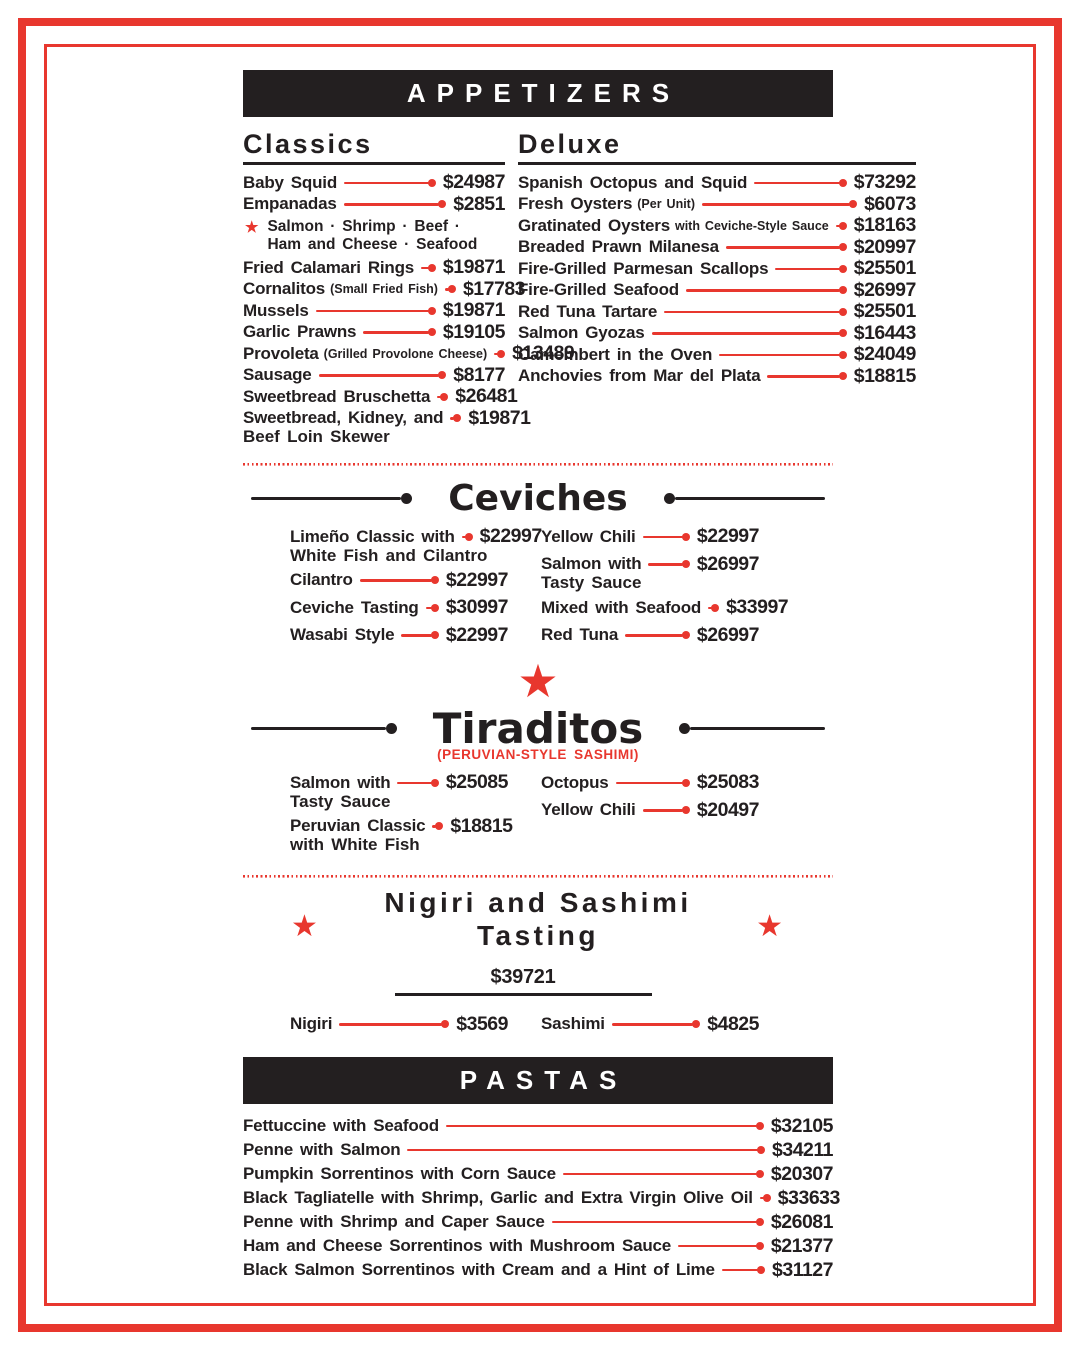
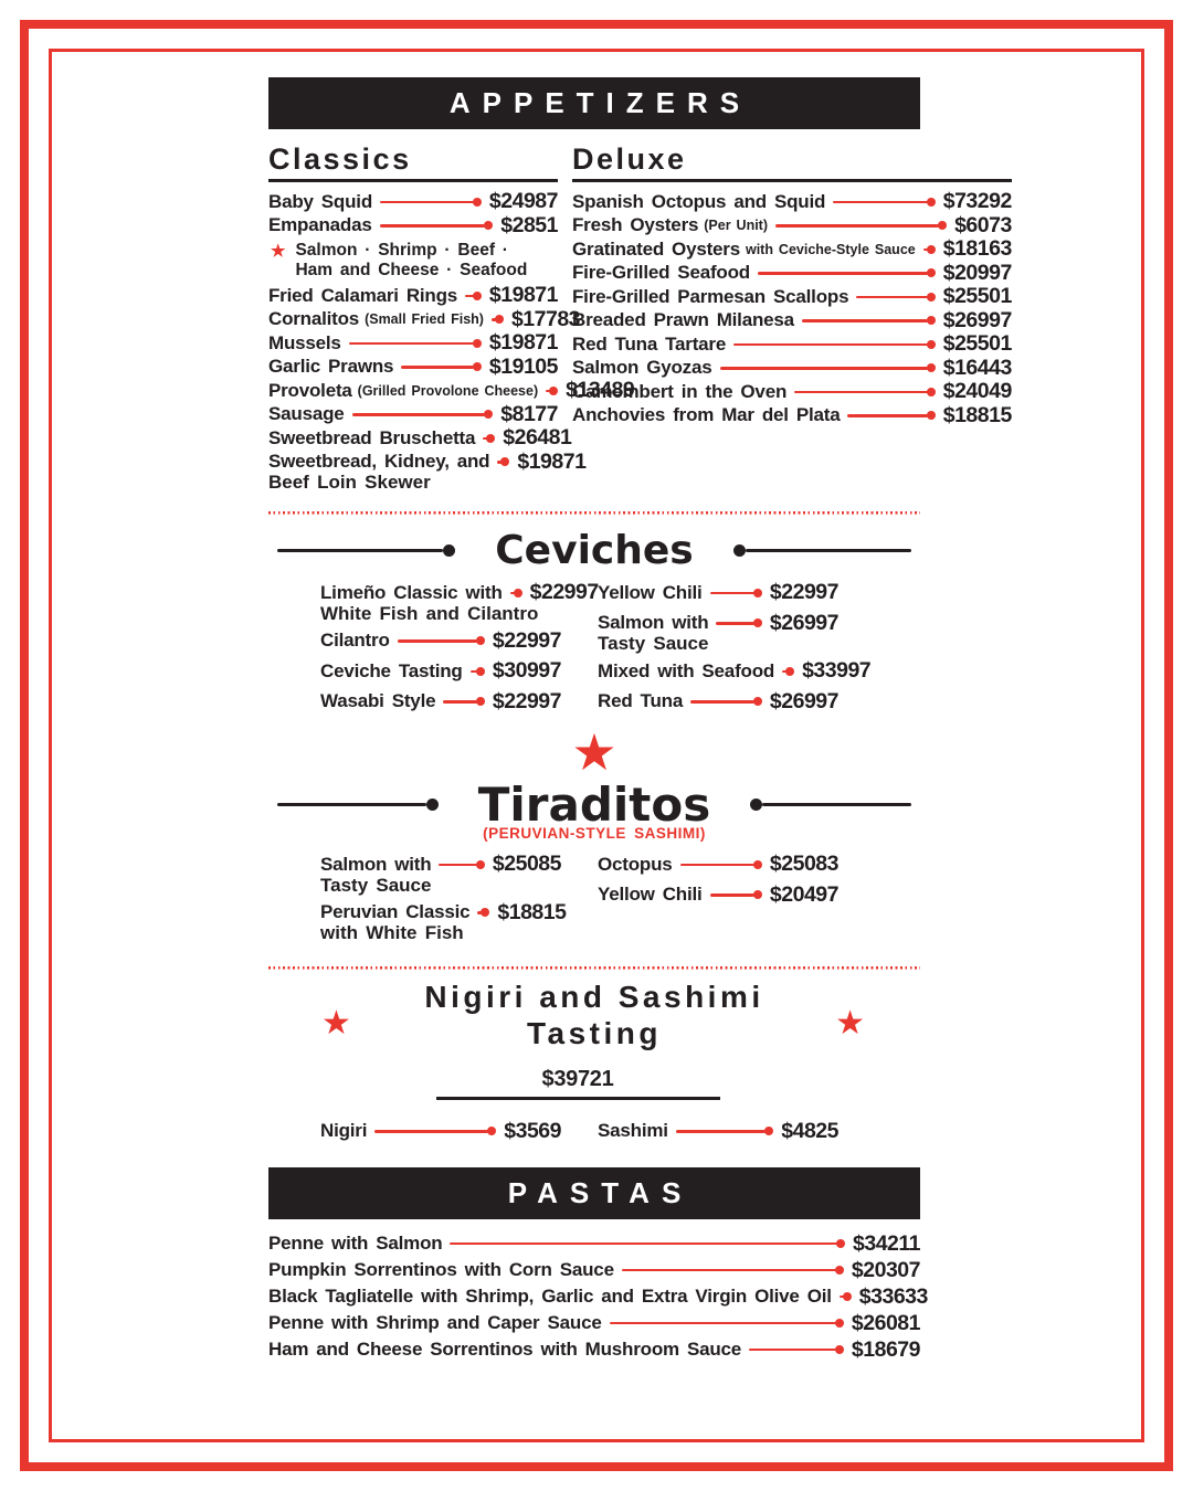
  APPETIZERS
  Classics
  Baby Squid
  $24987
  Empanadas
  $2851
  ★
  Salmon · Shrimp · Beef ·
  Ham and Cheese · Seafood
  Fried Calamari Rings
  $19871
  Cornalitos
  (Small Fried Fish)
  $17783
  Mussels
  $19871
  Garlic Prawns
  $19105
  Provoleta
  (Grilled Provolone Cheese)
  $13489
  Sausage
  $8177
  Sweetbread Bruschetta
  $26481
  Sweetbread, Kidney, and
  $19871
  Beef Loin Skewer
  Deluxe
  Spanish Octopus and Squid
  $73292
  Fresh Oysters
  (Per Unit)
  $6073
  Gratinated Oysters
  with Ceviche-Style Sauce
  $18163
- Breaded Prawn Milanesa
+ Fire-Grilled Seafood
  $20997
  Fire-Grilled Parmesan Scallops
  $25501
- Fire-Grilled Seafood
+ Breaded Prawn Milanesa
  $26997
  Red Tuna Tartare
  $25501
  Salmon Gyozas
  $16443
  Camembert in the Oven
  $24049
  Anchovies from Mar del Plata
  $18815
  Ceviches
  Limeño Classic with
  $22997
  White Fish and Cilantro
  Cilantro
  $22997
  Ceviche Tasting
  $30997
  Wasabi Style
  $22997
  Yellow Chili
  $22997
  Salmon with
  $26997
  Tasty Sauce
  Mixed with Seafood
  $33997
  Red Tuna
  $26997
  ★
  Tiraditos
  (PERUVIAN-STYLE SASHIMI)
  Salmon with
  $25085
  Tasty Sauce
  Peruvian Classic
  $18815
  with White Fish
  Octopus
  $25083
  Yellow Chili
  $20497
  ★
  Nigiri and Sashimi
  Tasting
  ★
  $39721
  Nigiri
  $3569
  Sashimi
  $4825
  PASTAS
- Fettuccine with Seafood
- $32105
  Penne with Salmon
  $34211
  Pumpkin Sorrentinos with Corn Sauce
  $20307
  Black Tagliatelle with Shrimp, Garlic and Extra Virgin Olive Oil
  $33633
  Penne with Shrimp and Caper Sauce
  $26081
  Ham and Cheese Sorrentinos with Mushroom Sauce
- $21377
+ $18679
- Black Salmon Sorrentinos with Cream and a Hint of Lime
- $31127
